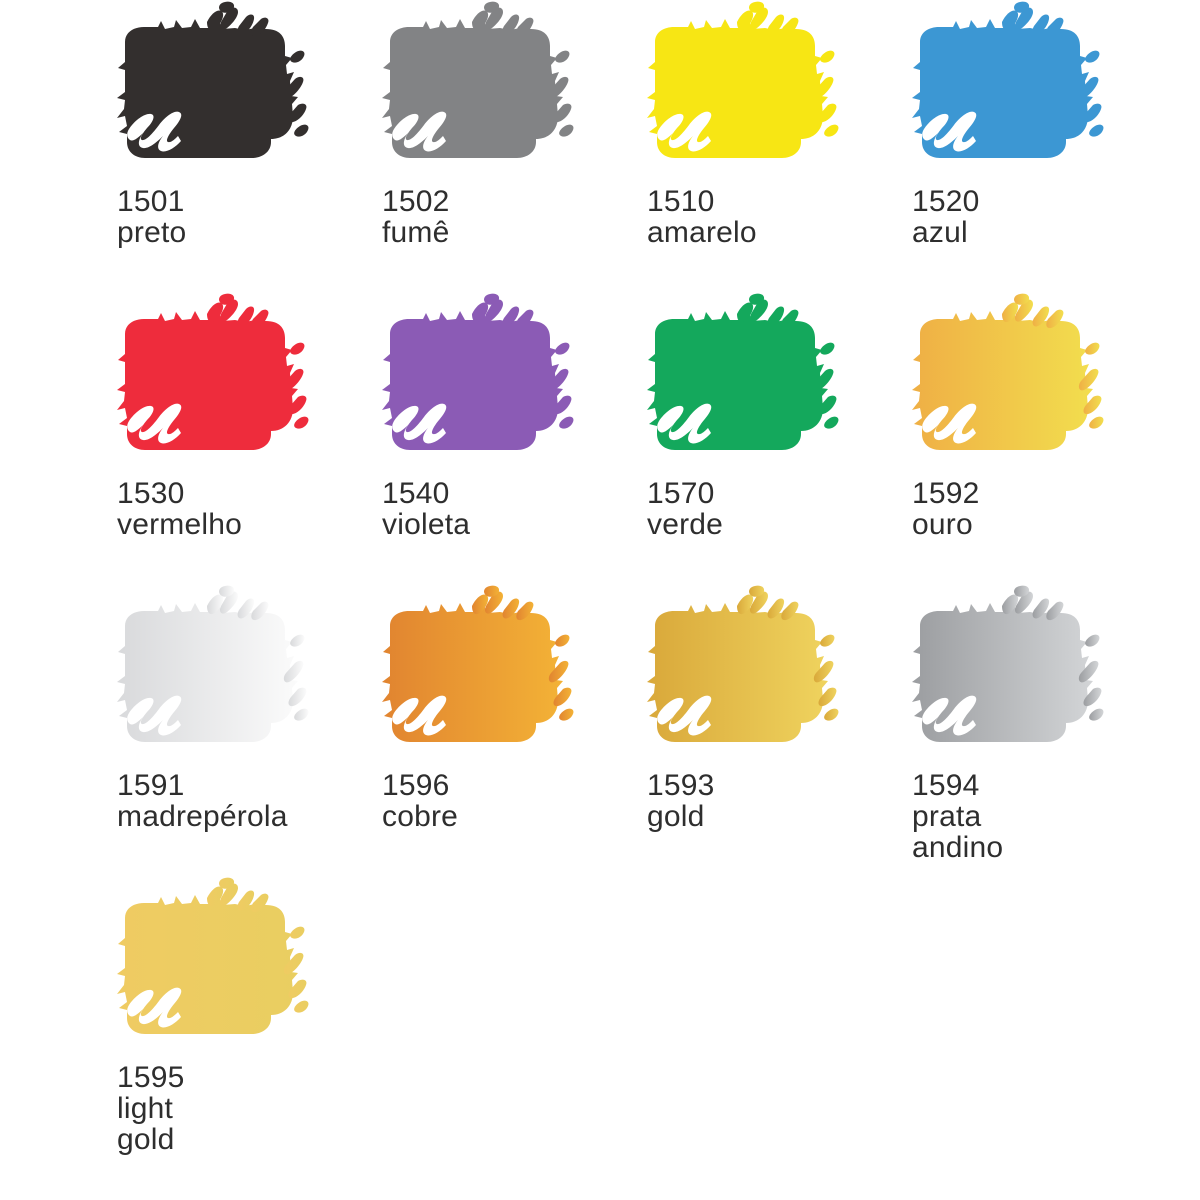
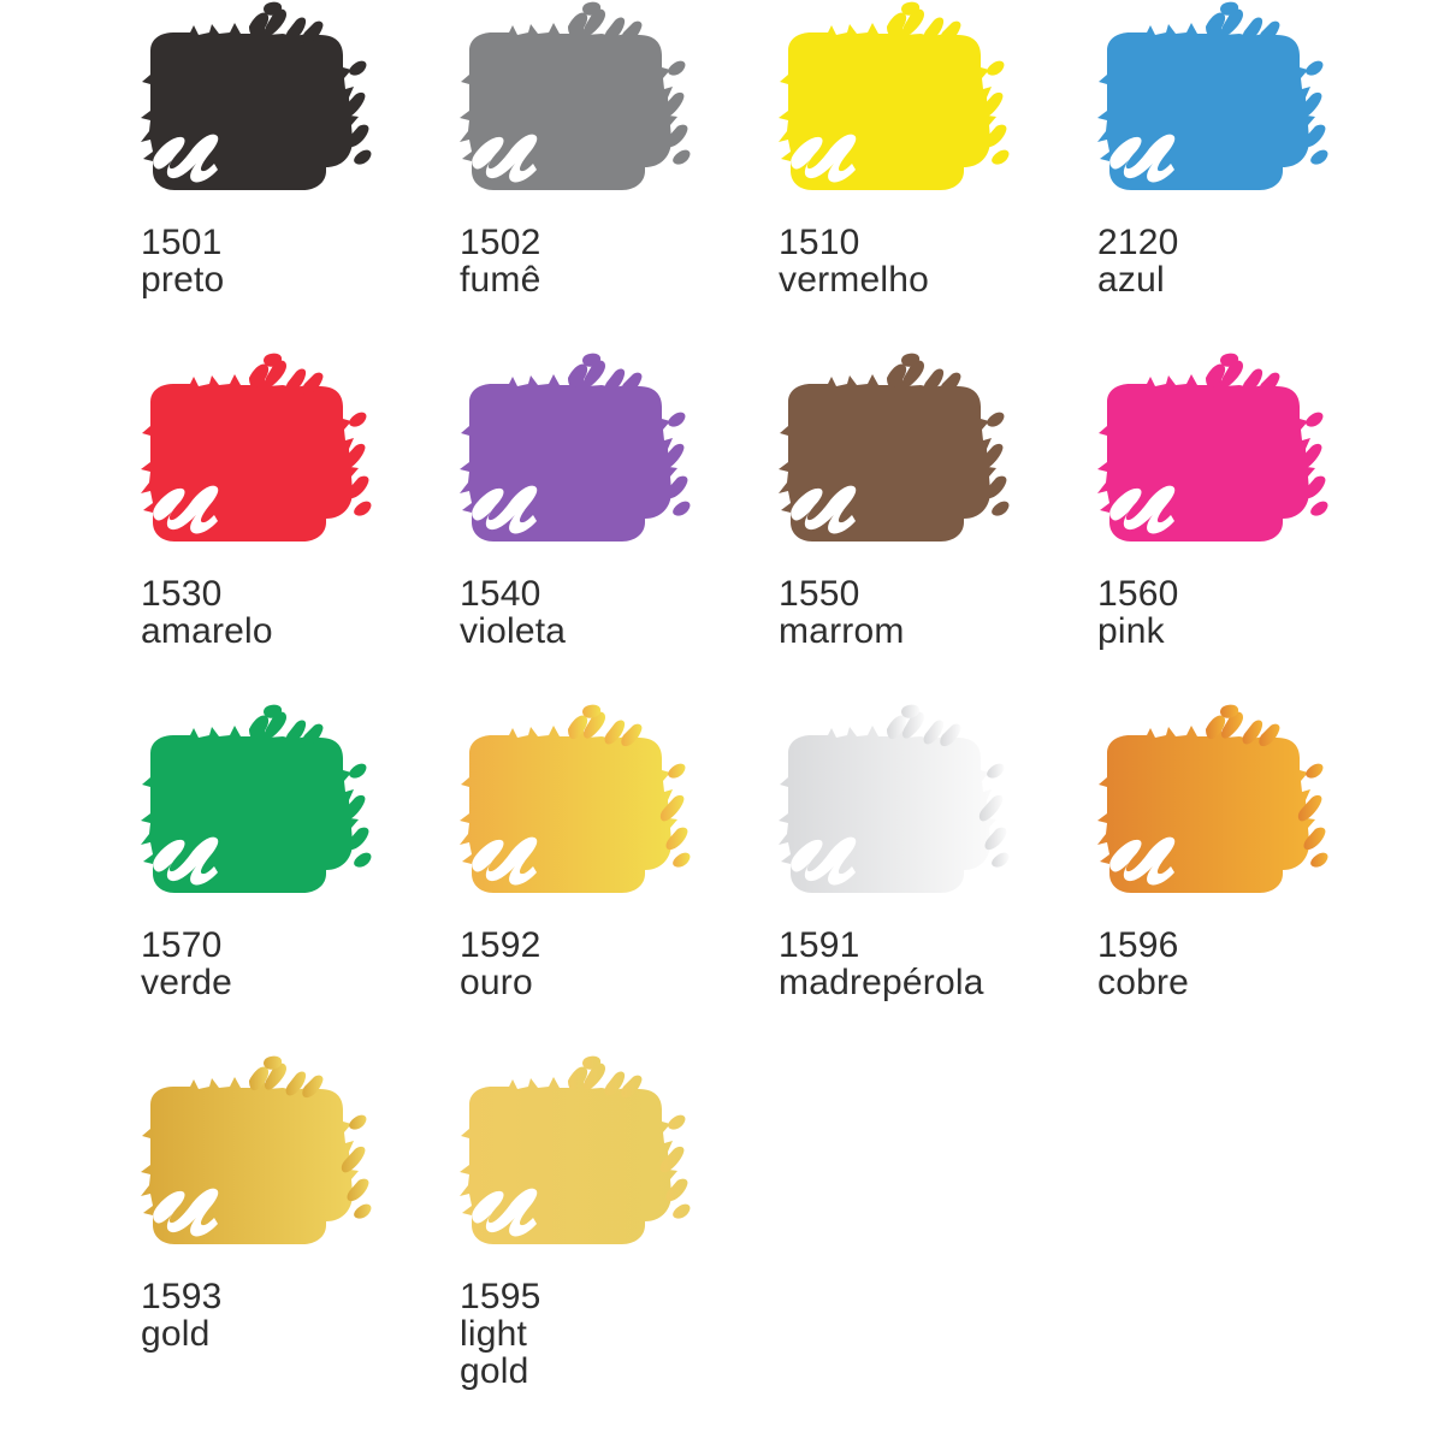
  1501
  preto
  1502
  fumê
  1510
- amarelo
+ vermelho
- 1520
+ 2120
  azul
  1530
- vermelho
+ amarelo
  1540
  violeta
+ 1550
+ marrom
+ 1560
+ pink
  1570
  verde
  1592
  ouro
  1591
  madrepérola
  1596
  cobre
  1593
  gold
- 1594
- prata
- andino
  1595
  light
  gold
